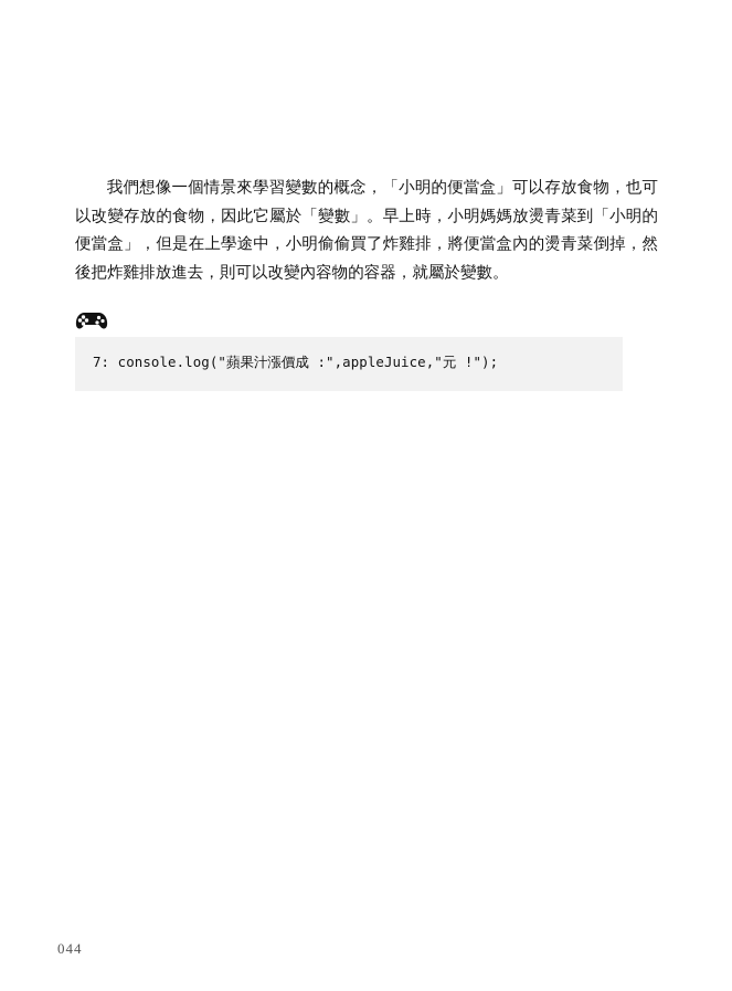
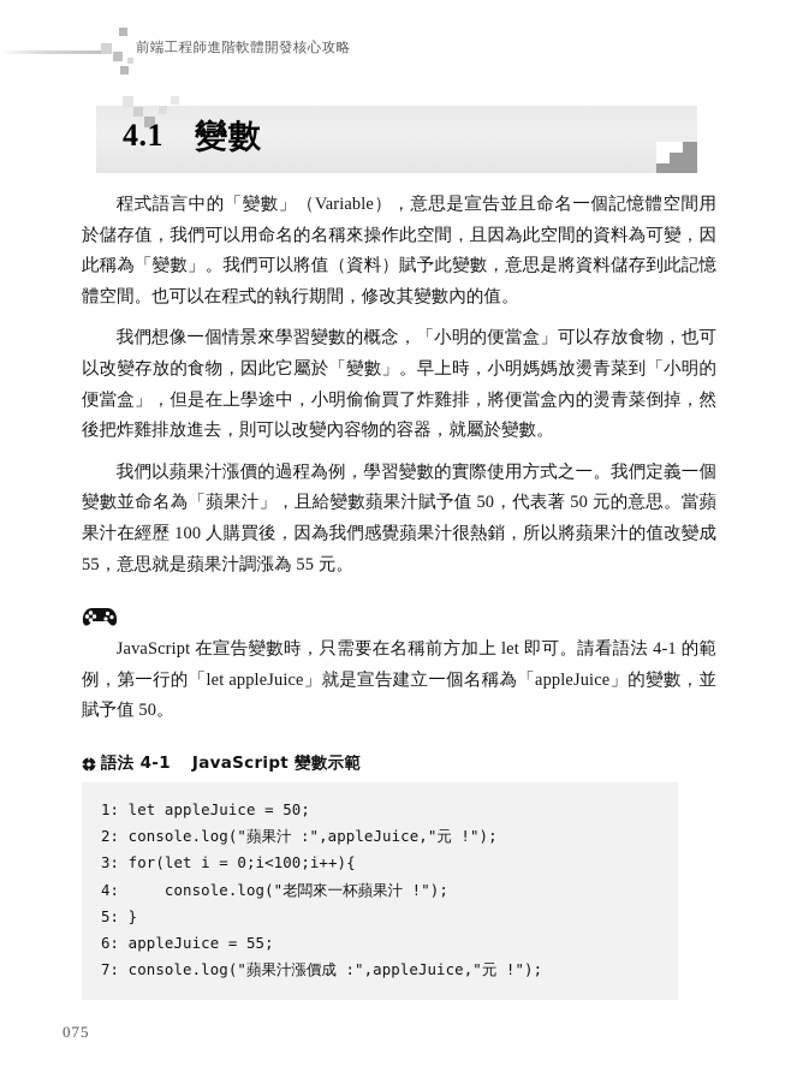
+ 前端工程師進階軟體開發核心攻略
+ 4.1
+ 變數
+ 程式語言中的「變數」（Variable），意思是宣告並且命名一個記憶體空間用於儲存值，我們可以用命名的名稱來操作此空間，且因為此空間的資料為可變，因此稱為「變數」。我們可以將值（資料）賦予此變數，意思是將資料儲存到此記憶體空間。也可以在程式的執行期間，修改其變數內的值。
  我們想像一個情景來學習變數的概念，「小明的便當盒」可以存放食物，也可以改變存放的食物，因此它屬於「變數」。早上時，小明媽媽放燙青菜到「小明的便當盒」，但是在上學途中，小明偷偷買了炸雞排，將便當盒內的燙青菜倒掉，然後把炸雞排放進去，則可以改變內容物的容器，就屬於變數。
+ 我們以蘋果汁漲價的過程為例，學習變數的實際使用方式之一。我們定義一個變數並命名為「蘋果汁」，且給變數蘋果汁賦予值 50，代表著 50 元的意思。當蘋果汁在經歷 100 人購買後，因為我們感覺蘋果汁很熱銷，所以將蘋果汁的值改變成 55，意思就是蘋果汁調漲為 55 元。
+ JavaScript 在宣告變數時，只需要在名稱前方加上 let 即可。請看語法 4-1 的範例，第一行的「let appleJuice」就是宣告建立一個名稱為「appleJuice」的變數，並賦予值 50。
+ 語法 4-1
+ JavaScript 變數示範
+ 1: let appleJuice = 50;
+ 2: console.log("蘋果汁 :",appleJuice,"元 !");
+ 3: for(let i = 0;i<100;i++){
+ 4: console.log("老闆來一杯蘋果汁 !");
+ 5: }
+ 6: appleJuice = 55;
  7: console.log("蘋果汁漲價成 :",appleJuice,"元 !");
- 044
+ 075
